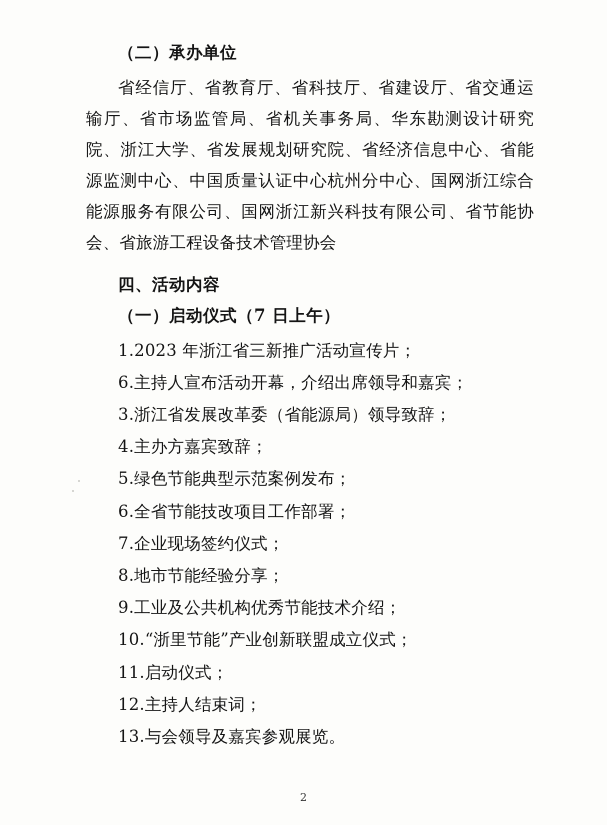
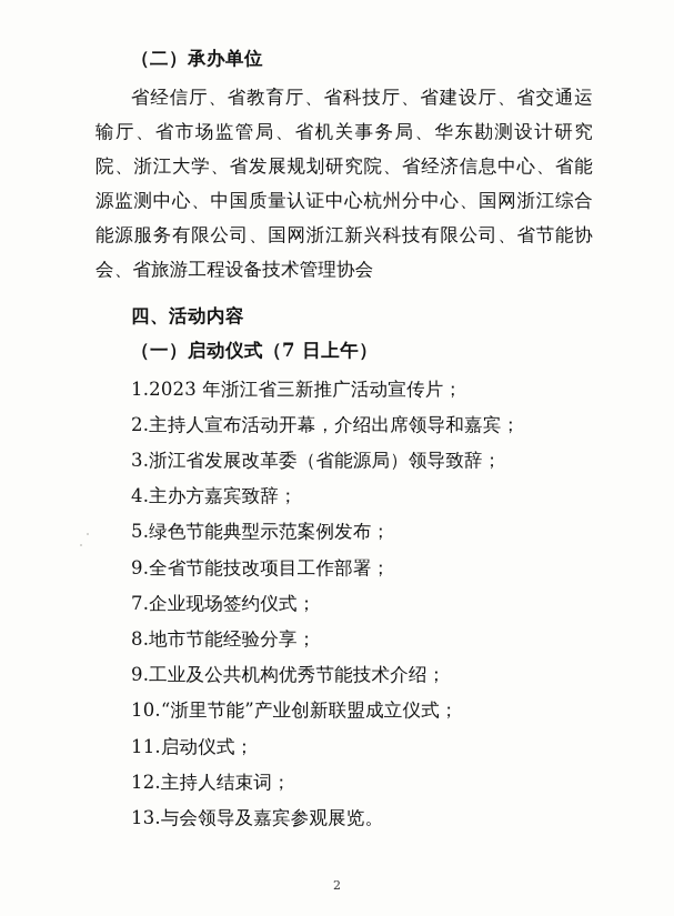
  （二）承办单位
  省经信厅、省教育厅、省科技厅、省建设厅、省交通运输厅、省市场监管局、省机关事务局、华东勘测设计研究院、浙江大学、省发展规划研究院、省经济信息中心、省能源监测中心、中国质量认证中心杭州分中心、国网浙江综合能源服务有限公司、国网浙江新兴科技有限公司、省节能协会、省旅游工程设备技术管理协会
  四、活动内容
  （一）启动仪式（7 日上午）
  1.2023 年浙江省三新推广活动宣传片；
- 6.主持人宣布活动开幕，介绍出席领导和嘉宾；
+ 2.主持人宣布活动开幕，介绍出席领导和嘉宾；
  3.浙江省发展改革委（省能源局）领导致辞；
  4.主办方嘉宾致辞；
  5.绿色节能典型示范案例发布；
- 6.全省节能技改项目工作部署；
+ 9.全省节能技改项目工作部署；
  7.企业现场签约仪式；
  8.地市节能经验分享；
  9.工业及公共机构优秀节能技术介绍；
  10.“浙里节能”产业创新联盟成立仪式；
  11.启动仪式；
  12.主持人结束词；
  13.与会领导及嘉宾参观展览。
  2
